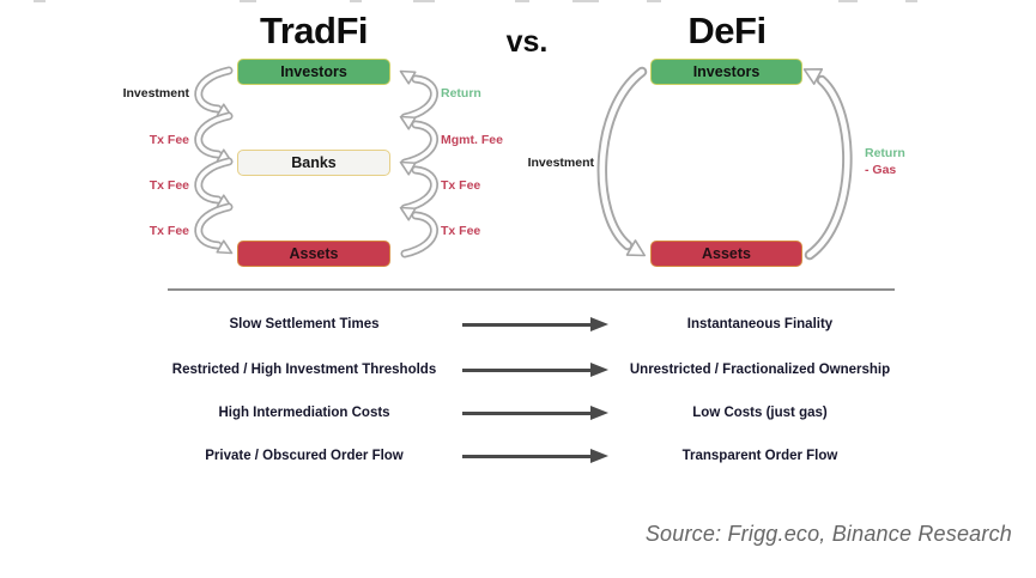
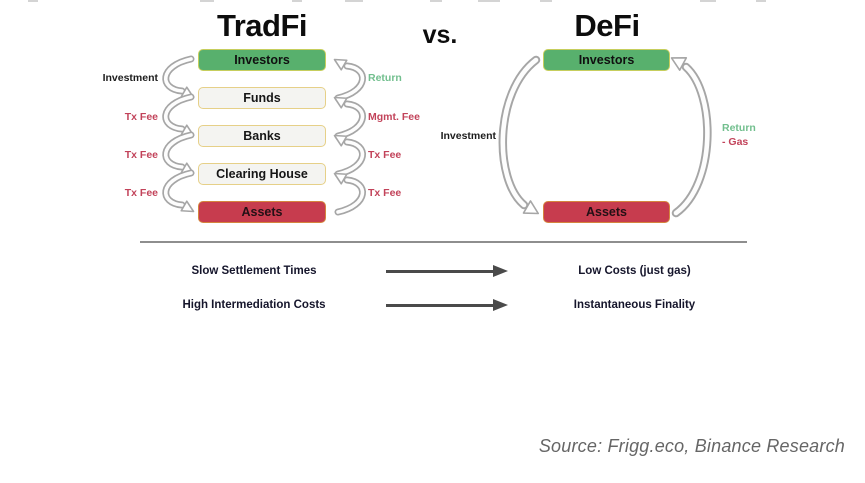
  TradFi
  vs.
  DeFi
  Investors
+ Funds
  Banks
+ Clearing House
  Assets
  Investment
  Tx Fee
  Tx Fee
  Tx Fee
  Return
  Mgmt. Fee
  Tx Fee
  Tx Fee
  Investors
  Assets
  Investment
  Return
  - Gas
  Slow Settlement Times
- Instantaneous Finality
+ Low Costs (just gas)
- Restricted / High Investment Thresholds
- Unrestricted / Fractionalized Ownership
  High Intermediation Costs
- Low Costs (just gas)
+ Instantaneous Finality
- Private / Obscured Order Flow
- Transparent Order Flow
  Source: Frigg.eco, Binance Research
